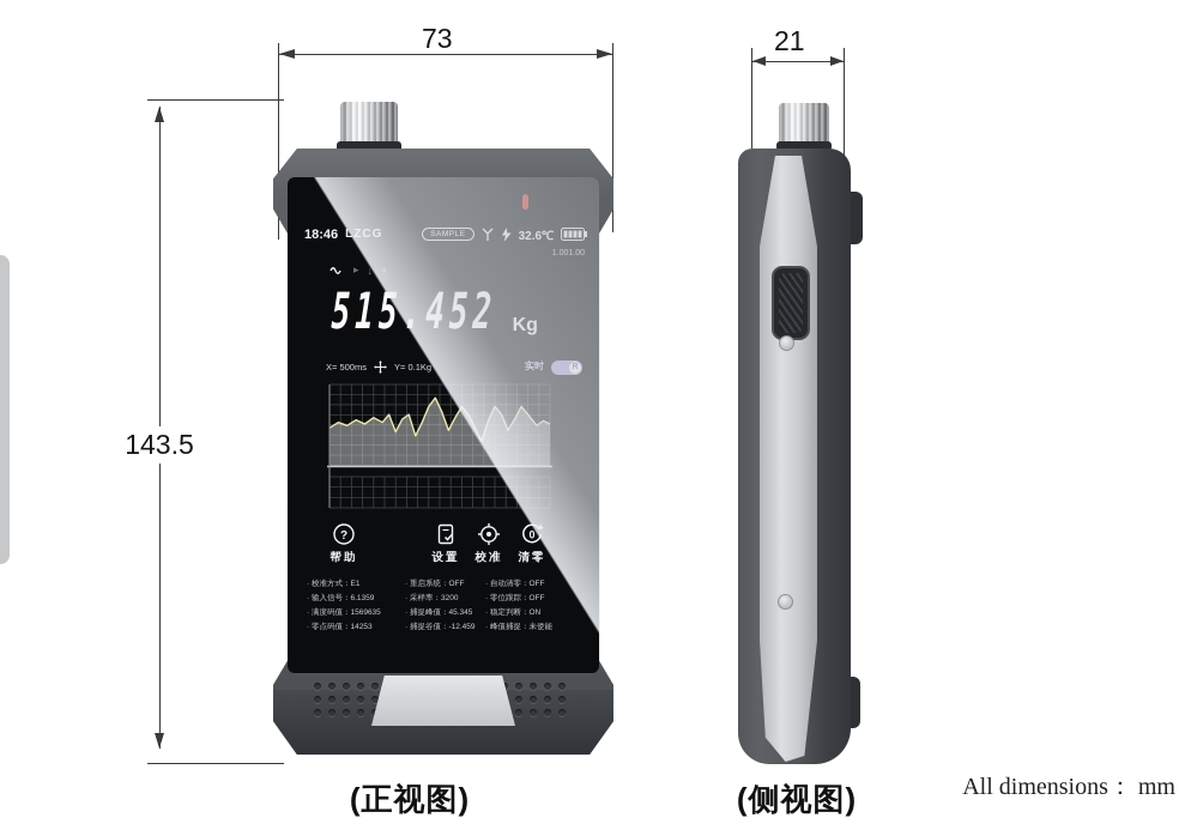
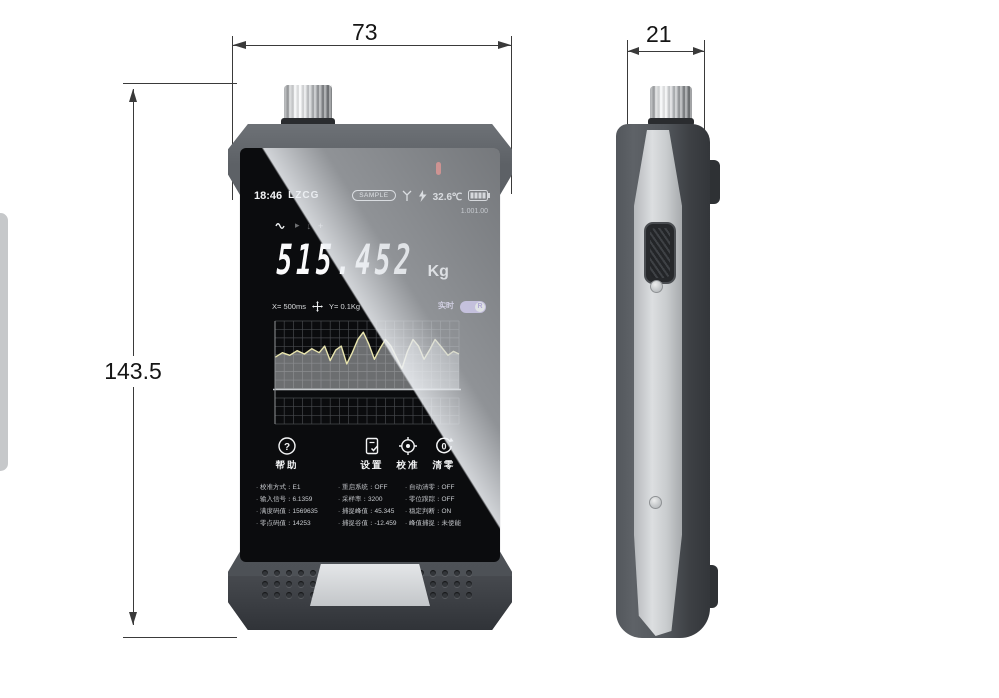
  73
  21
  143.5
- (正视图)
- (侧视图)
- All dimensions： mm
